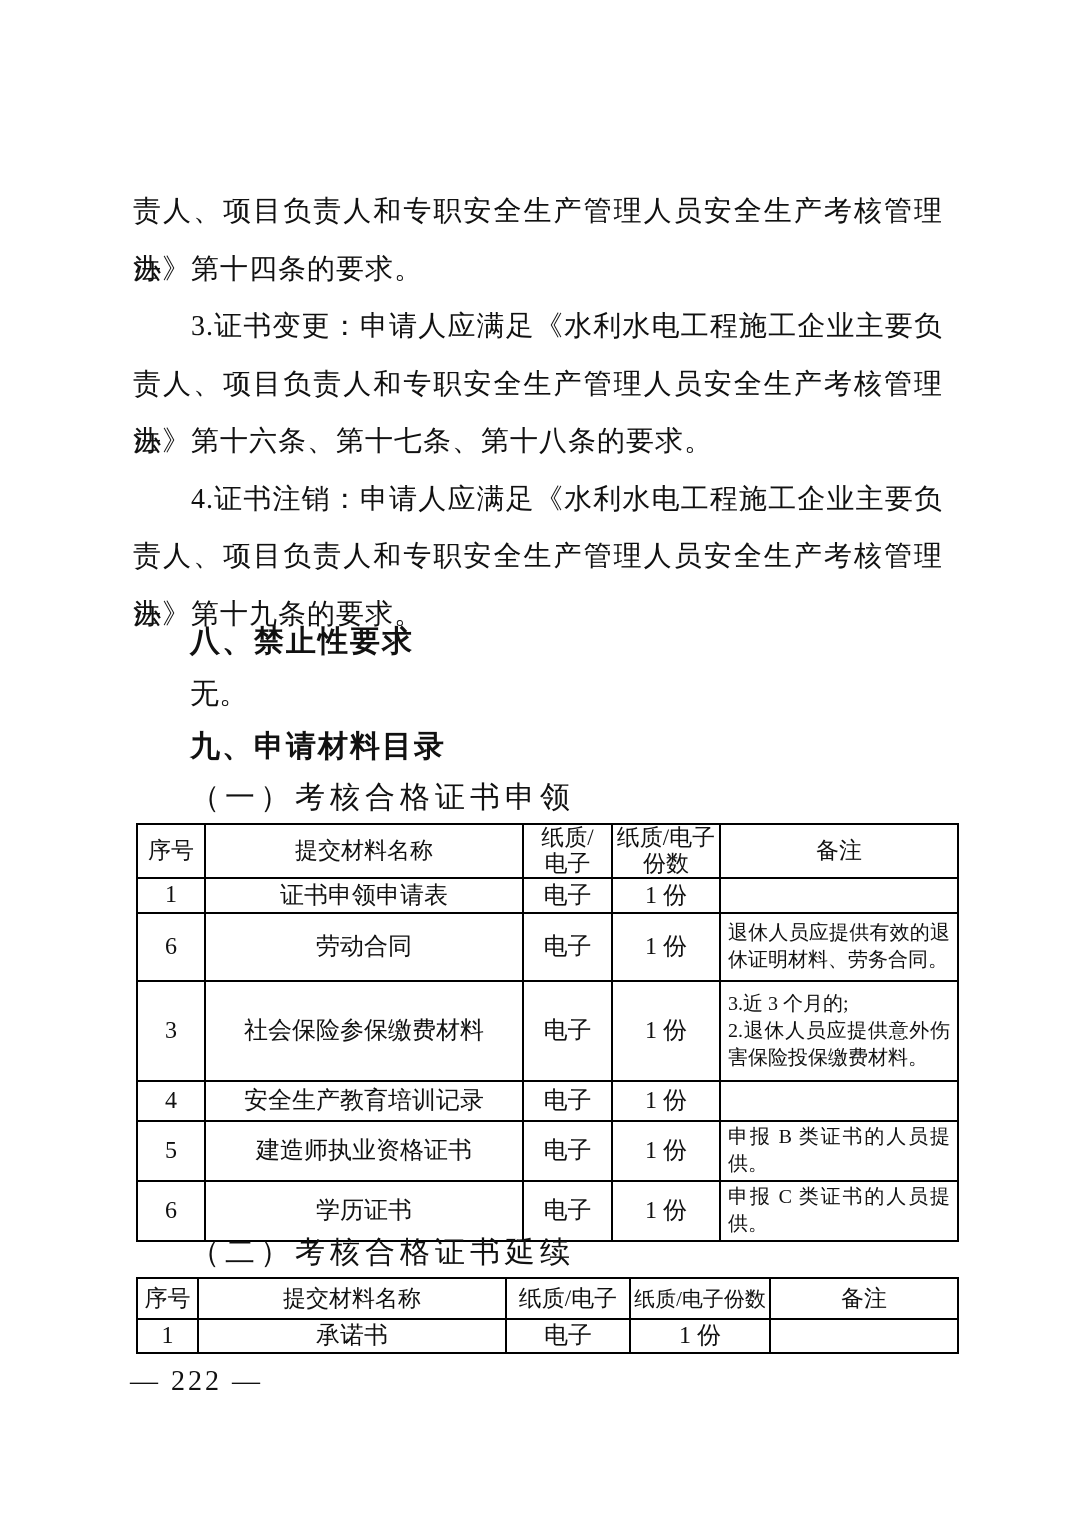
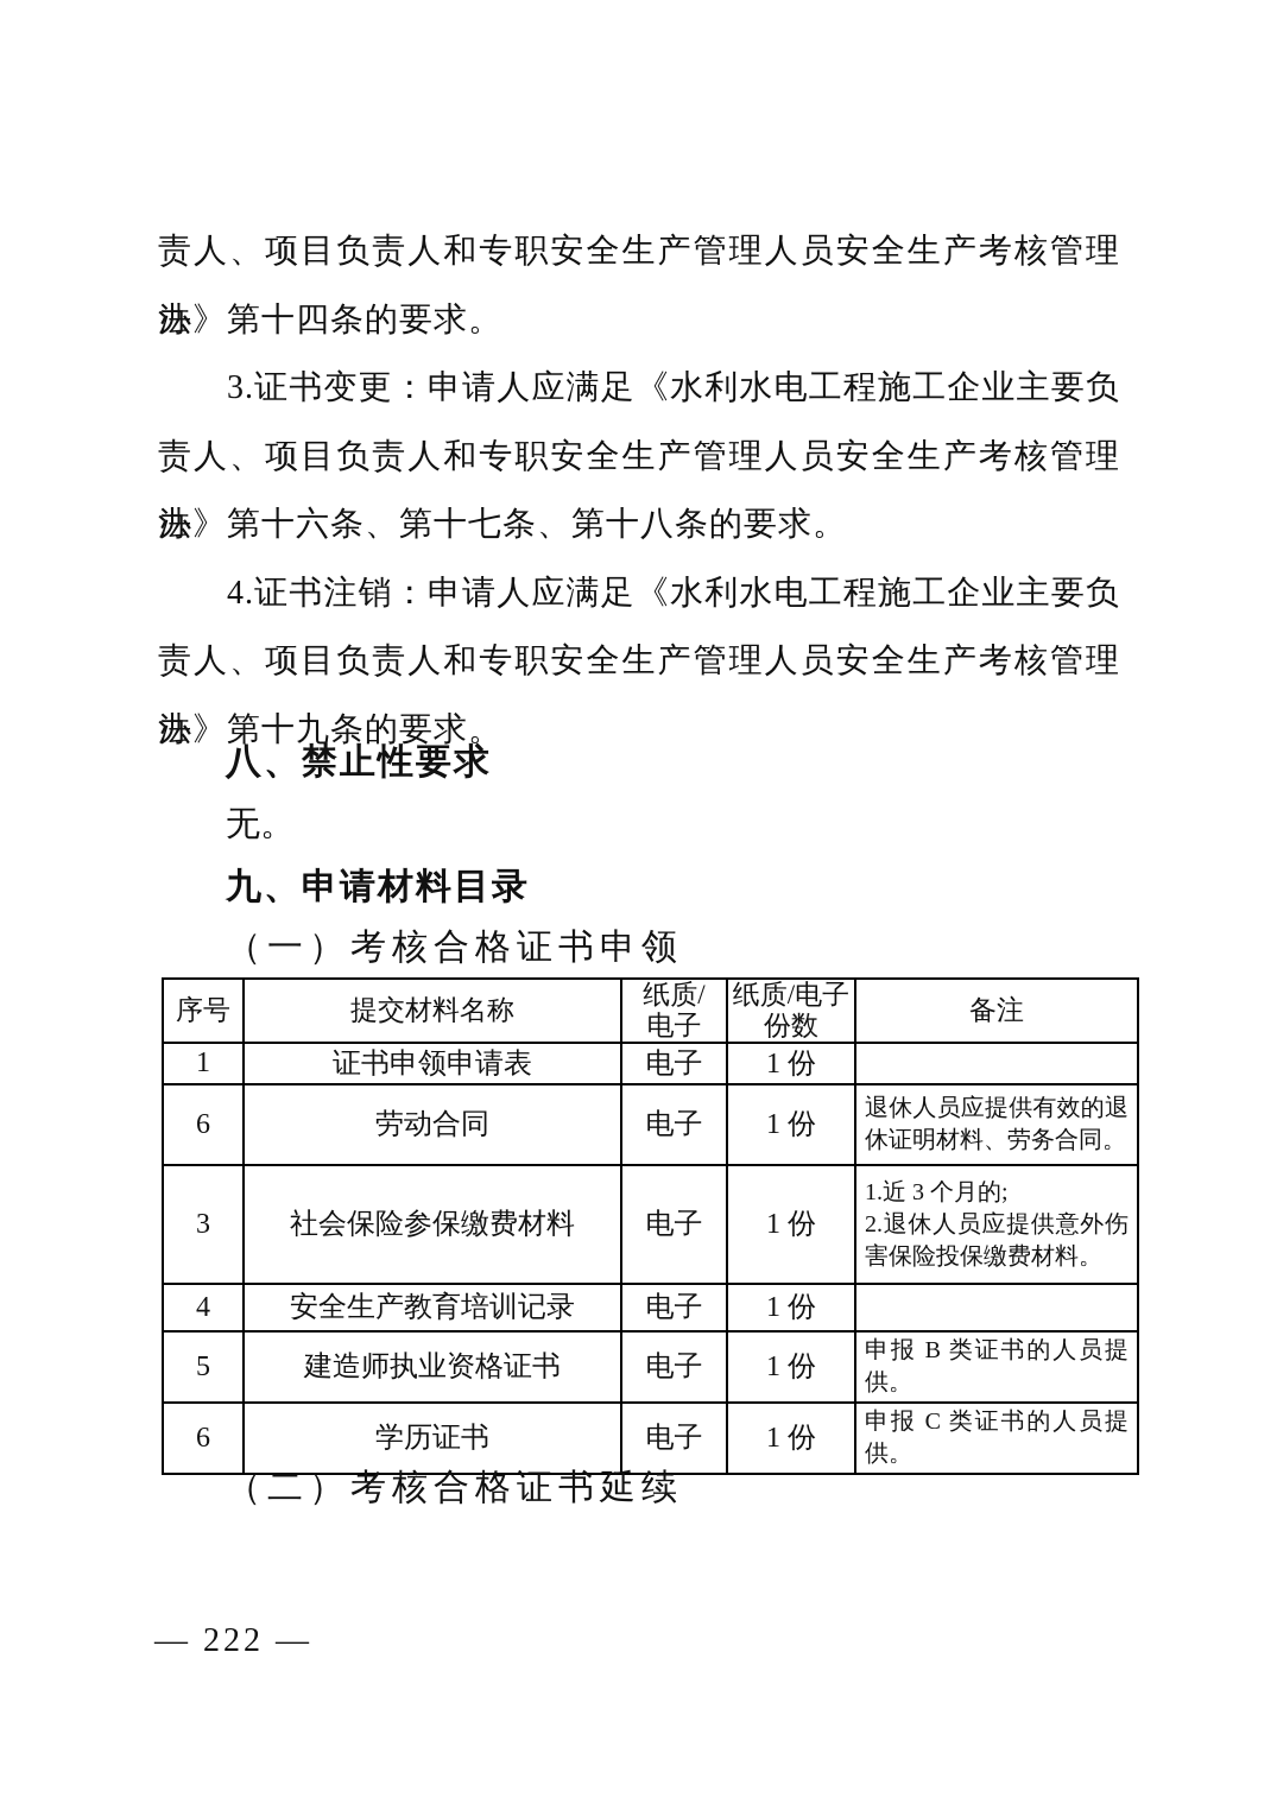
  责人、项目负责人和专职安全生产管理人员安全生产考核管理办
  法》第十四条的要求。
  3.证书变更：申请人应满足《水利水电工程施工企业主要负
  责人、项目负责人和专职安全生产管理人员安全生产考核管理办
  法》第十六条、第十七条、第十八条的要求。
  4.证书注销：申请人应满足《水利水电工程施工企业主要负
  责人、项目负责人和专职安全生产管理人员安全生产考核管理办
  法》第十九条的要求。
  八、禁止性要求
  无。
  九、申请材料目录
  （一）考核合格证书申领
  序号	提交材料名称	纸质/ 电子	纸质/电子 份数	备注
  1	证书申领申请表	电子	1 份
  6	劳动合同	电子	1 份	退休人员应提供有效的退休证明材料、劳务合同。
- 3	社会保险参保缴费材料	电子	1 份	3.近 3 个月的; 2.退休人员应提供意外伤害保险投保缴费材料。
+ 3	社会保险参保缴费材料	电子	1 份	1.近 3 个月的; 2.退休人员应提供意外伤害保险投保缴费材料。
  4	安全生产教育培训记录	电子	1 份
  5	建造师执业资格证书	电子	1 份	申报 B 类证书的人员提供。
  6	学历证书	电子	1 份	申报 C 类证书的人员提供。
  （二）考核合格证书延续
- 序号	提交材料名称	纸质/电子	纸质/电子份数	备注
- 1	承诺书	电子	1 份
  — 222 —
